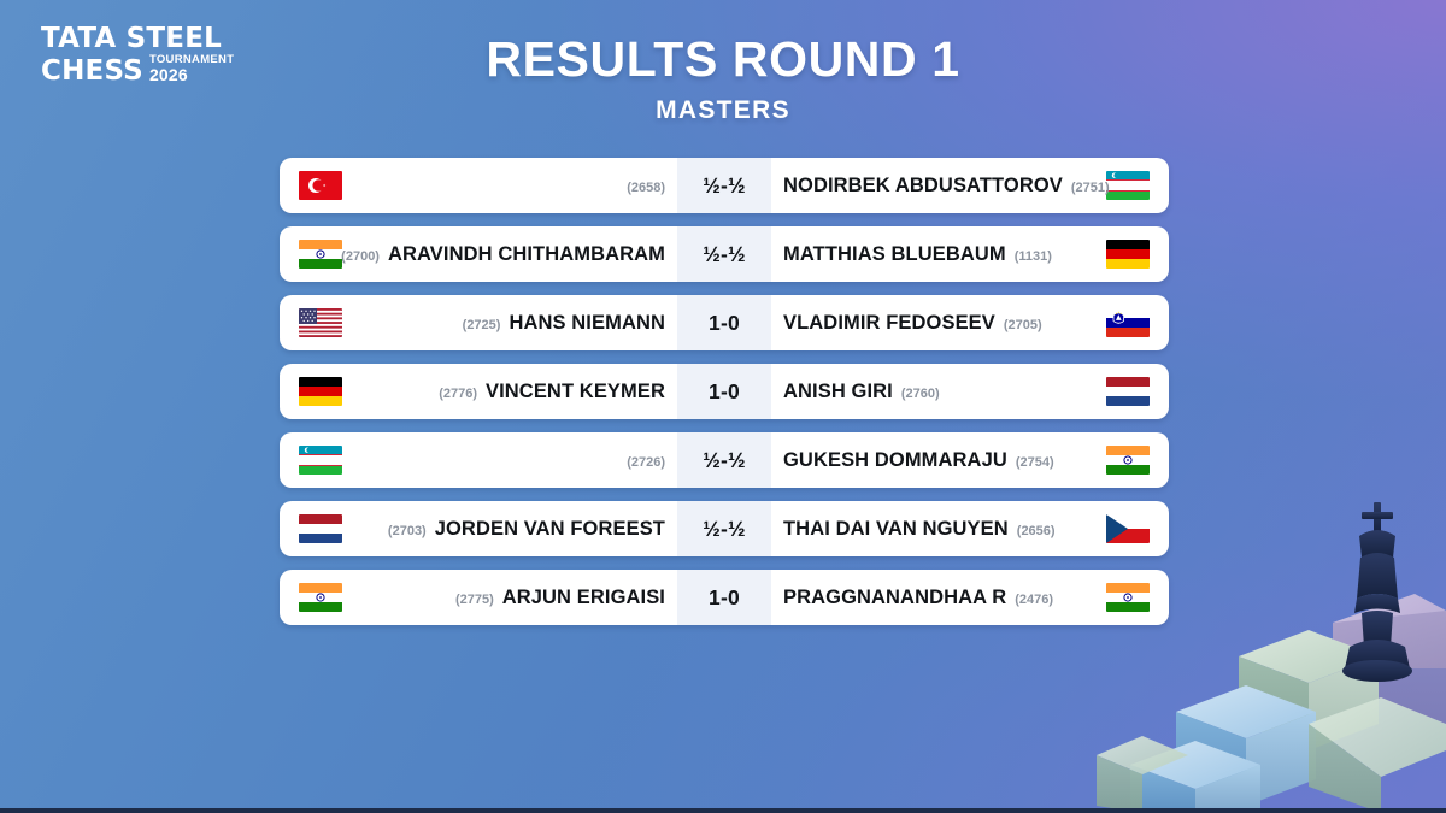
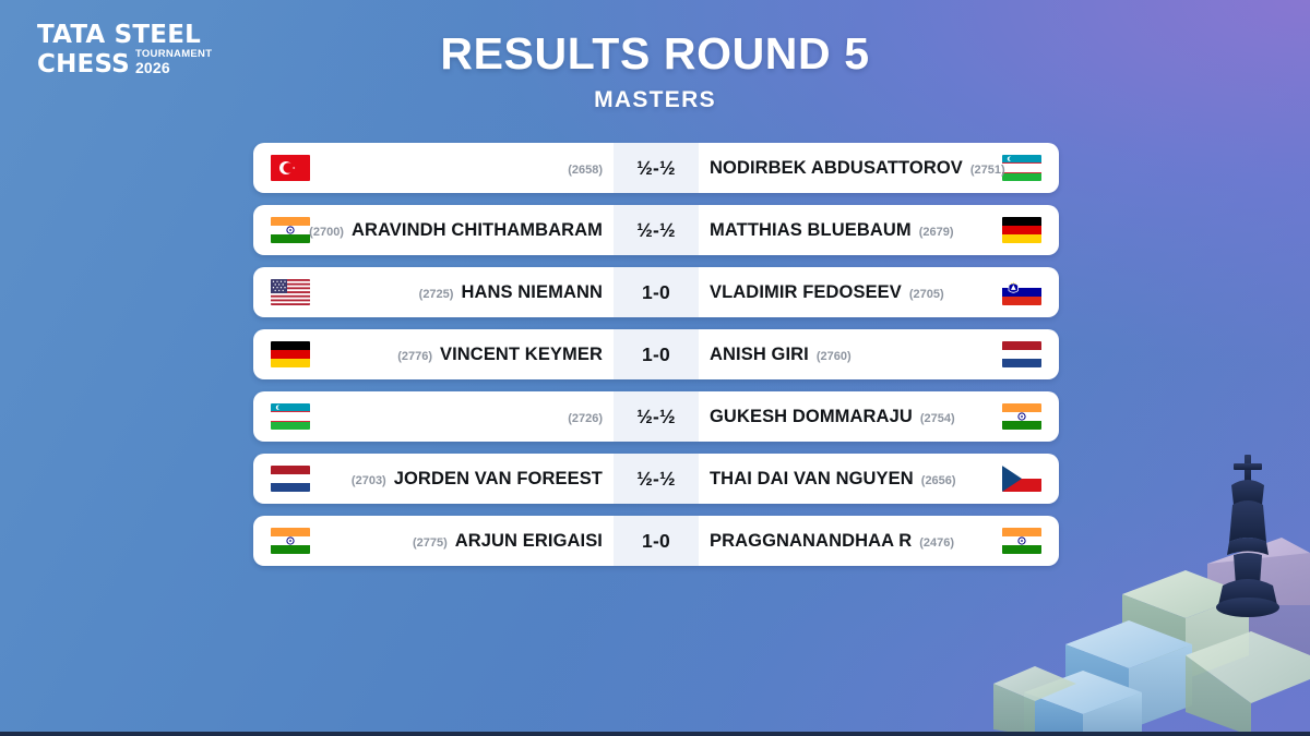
  TATA STEEL
  CHESS
  TOURNAMENT
  2026
- RESULTS ROUND 1
+ RESULTS ROUND 5
  MASTERS
  (2658)
  ½-½
  NODIRBEK ABDUSATTOROV
  (2751)
  (2700)
  ARAVINDH CHITHAMBARAM
  ½-½
  MATTHIAS BLUEBAUM
- (1131)
+ (2679)
  (2725)
  HANS NIEMANN
  1-0
  VLADIMIR FEDOSEEV
  (2705)
  (2776)
  VINCENT KEYMER
  1-0
  ANISH GIRI
  (2760)
  (2726)
  ½-½
  GUKESH DOMMARAJU
  (2754)
  (2703)
  JORDEN VAN FOREEST
  ½-½
  THAI DAI VAN NGUYEN
  (2656)
  (2775)
  ARJUN ERIGAISI
  1-0
  PRAGGNANANDHAA R
  (2476)
